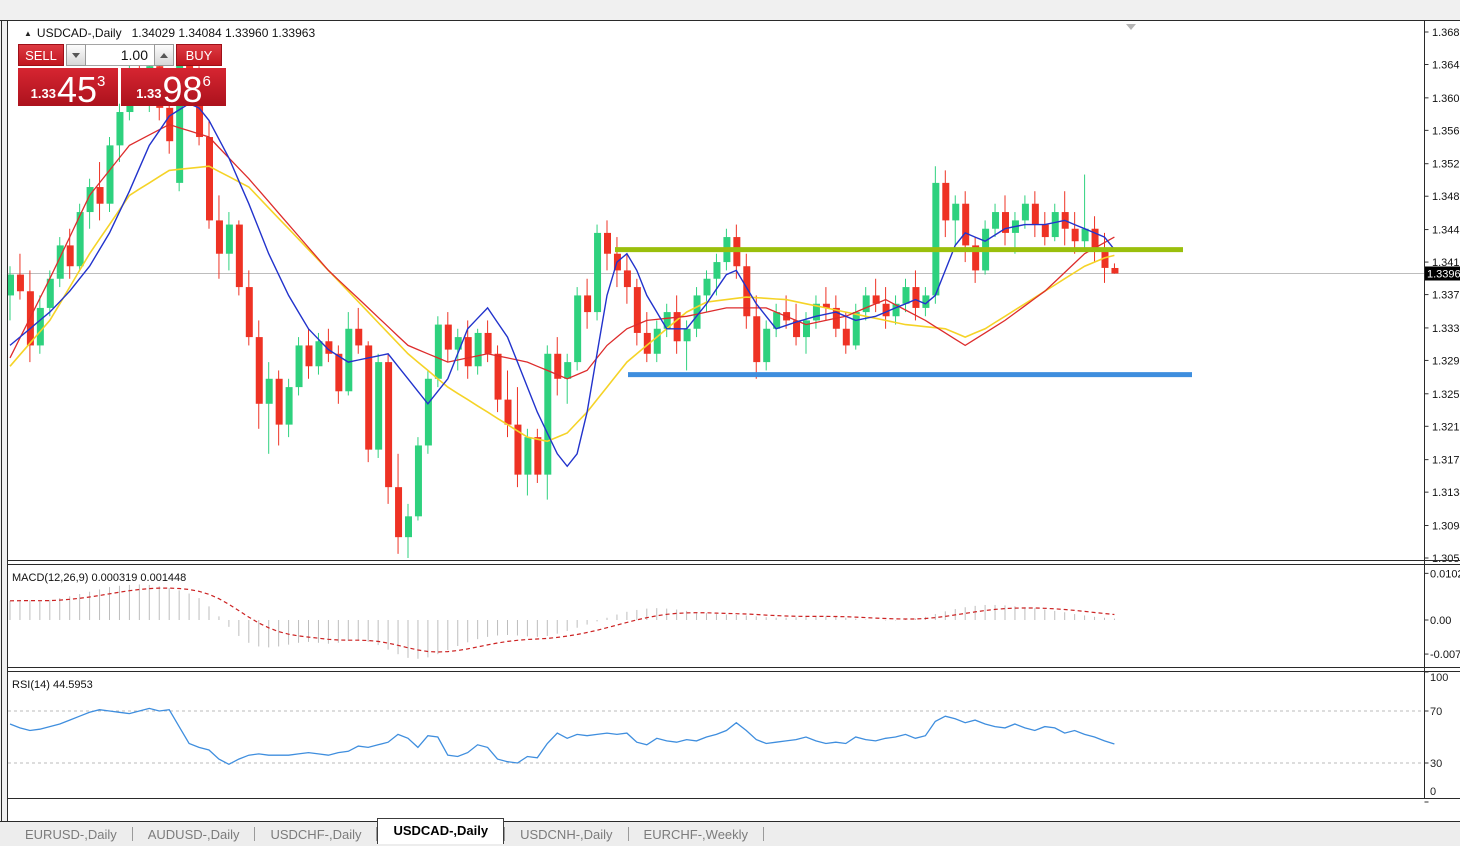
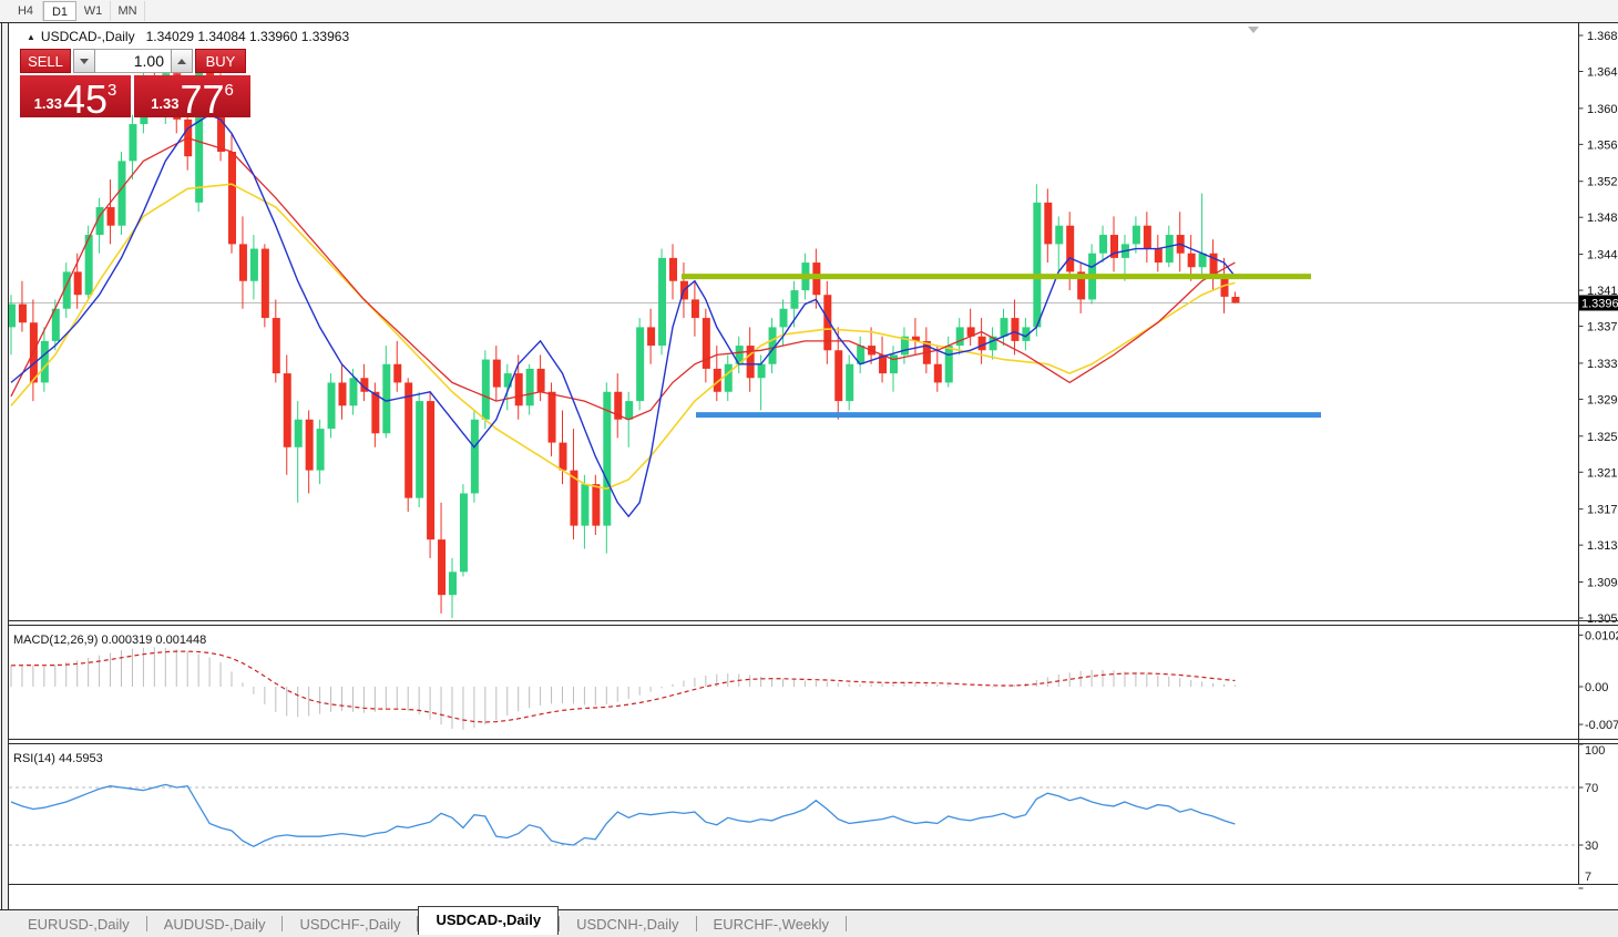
  1.368
  1.364
  1.360
  1.356
  1.352
  1.348
  1.344
  1.341
  1.337
  1.333
  1.329
  1.325
  1.321
  1.317
  1.313
  1.309
  1.305
  1.3396
  MACD(12,26,9) 0.000319 0.001448
  0.00
  -0.007
  RSI(14) 44.5953
  100
  70
  30
- 0
+ 7
+ H4
+ D1
+ W1
+ MN
  ▲ USDCAD-,Daily 1.34029 1.34084 1.33960 1.33963
  SELL
  1.00
  BUY
  1.33
  45
  3
  1.33
- 98
+ 77
  6
  EURUSD-,Daily
  AUDUSD-,Daily
  USDCHF-,Daily
  USDCAD-,Daily
  USDCNH-,Daily
  EURCHF-,Weekly
